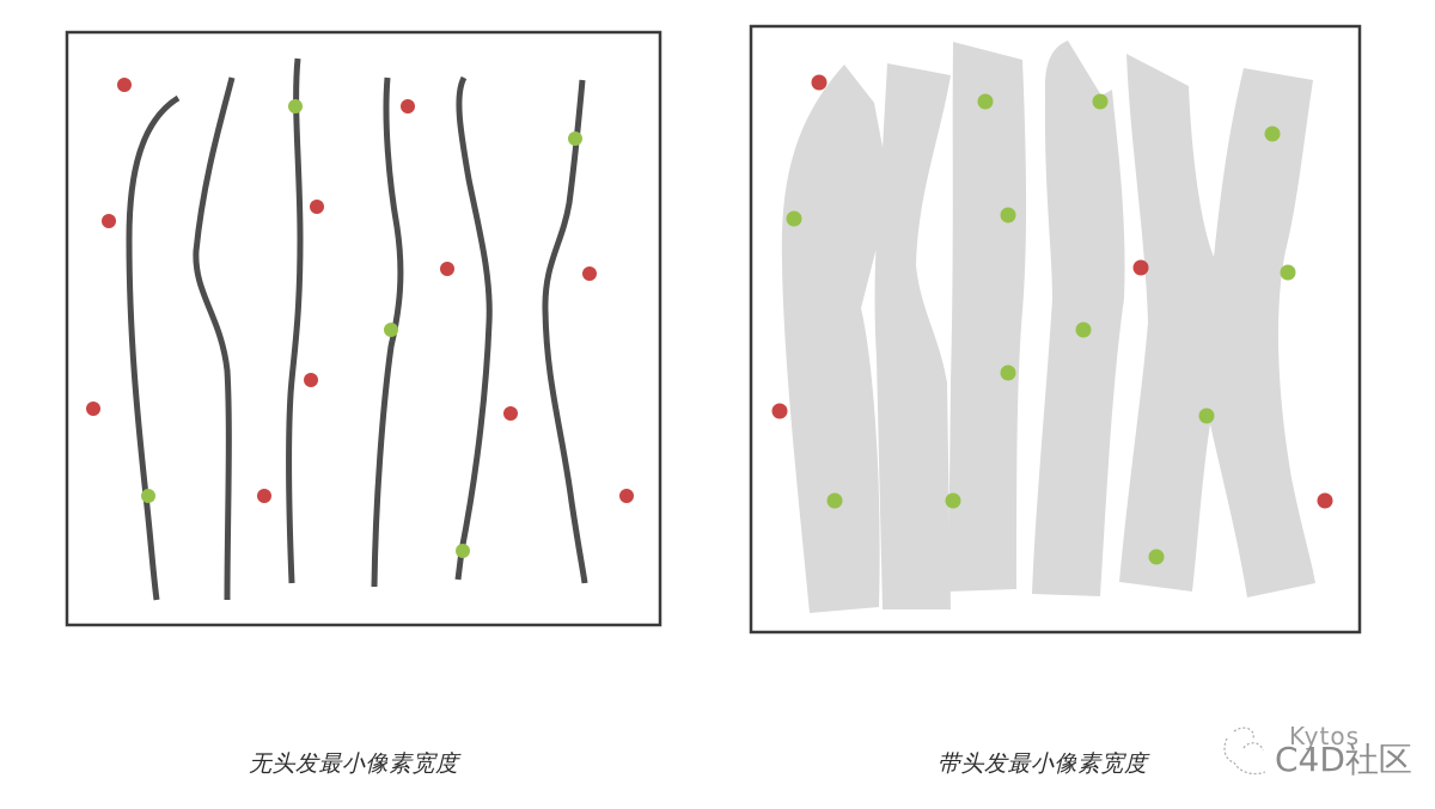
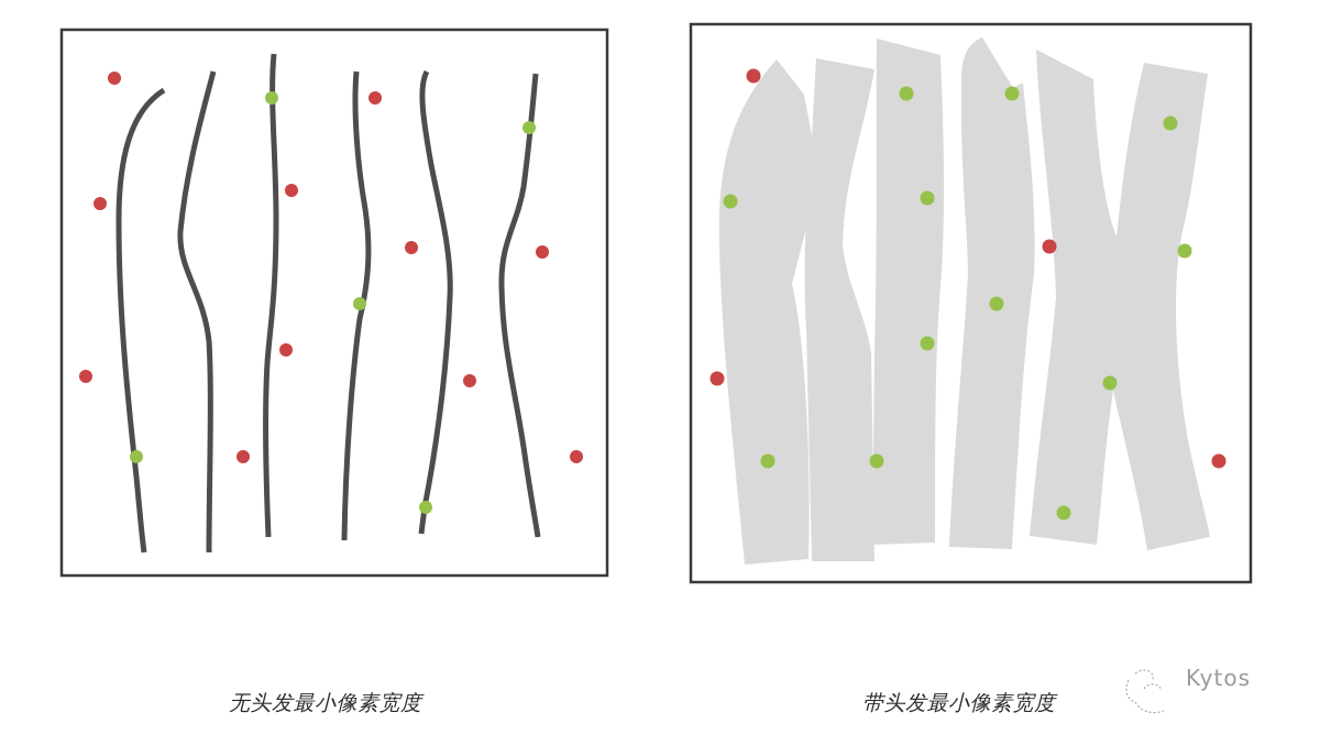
  无头发最小像素宽度
  带头发最小像素宽度
  Kytos
- C4D社区
